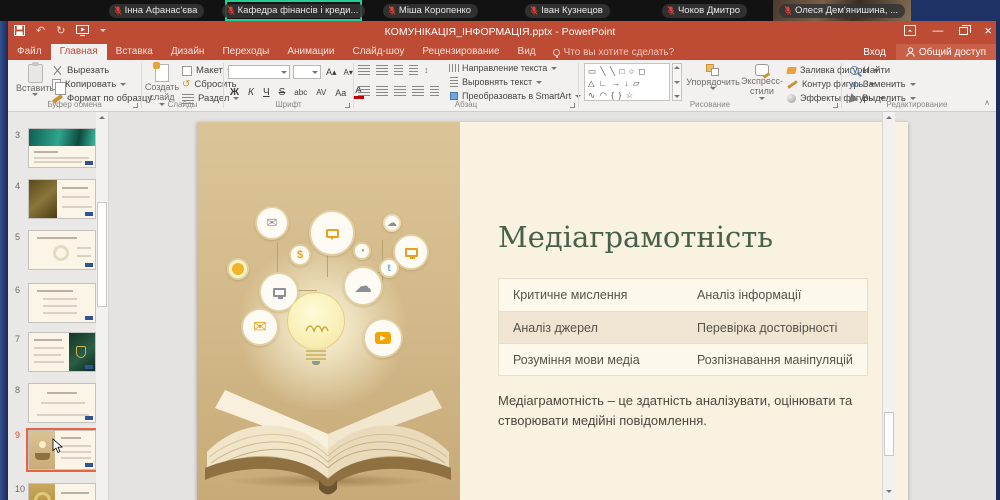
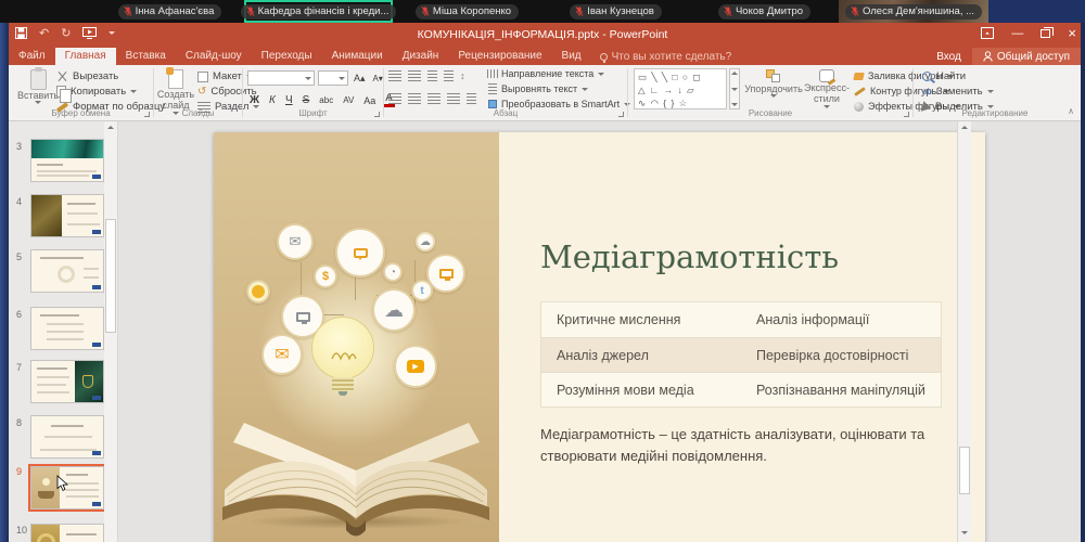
  Інна Афанас'єва
  Кафедра фінансів і креди...
  Міша Коропенко
  Іван Кузнецов
  Чоков Дмитро
  Олеся Дем'янишина, ...
  ↶
  ↻
  КОМУНІКАЦІЯ_ІНФОРМАЦІЯ.pptx - PowerPoint
  —
  ×
  Файл
  Главная
  Вставка
- Дизайн
+ Слайд-шоу
  Переходы
  Анимации
- Слайд-шоу
+ Дизайн
  Рецензирование
  Вид
  Что вы хотите сделать?
  Вход
  Общий доступ
  Вставит
  Вырезать
  Копировать
  Формат по образцу
  Буфер обмена
  Создать слайд
  Макет
  ↺
  Сбросить
  Раздел
  Слайды
  А▴
  А▾
  Ж
  К
  Ч
  S
  abc
  AV
  Aa
  Шрифт
  ↕
  Направление текста
  Выровнять текст
  Преобразовать в SmartArt
  Абзац
  ▭ ╲ ╲ □ ○ ◻
  △ ∟ → ↓ ▱
  ∿ ◠ { } ☆
  Упорядочить
  Экспресс-стили
  Заливкаиры
  Контур фигуры
  Эффекты фигуры
  Рисование
  Найти
  ab
  Заменить
  Выделить
  Редактирование
  ∧
  3
  4
  5
  6
  7
  8
  9
  10
  ✉
  $
  ◔
  ☁
  ☁
  t
  ✉
  Медіаграмотність
  Критичне мислення
  Аналіз інформації
  Аналіз джерел
  Перевірка достовірності
  Розуміння мови медіа
  Розпізнавання маніпуляцій
  Медіаграмотність – це здатність аналізувати, оцінювати та створювати медійні повідомлення.
